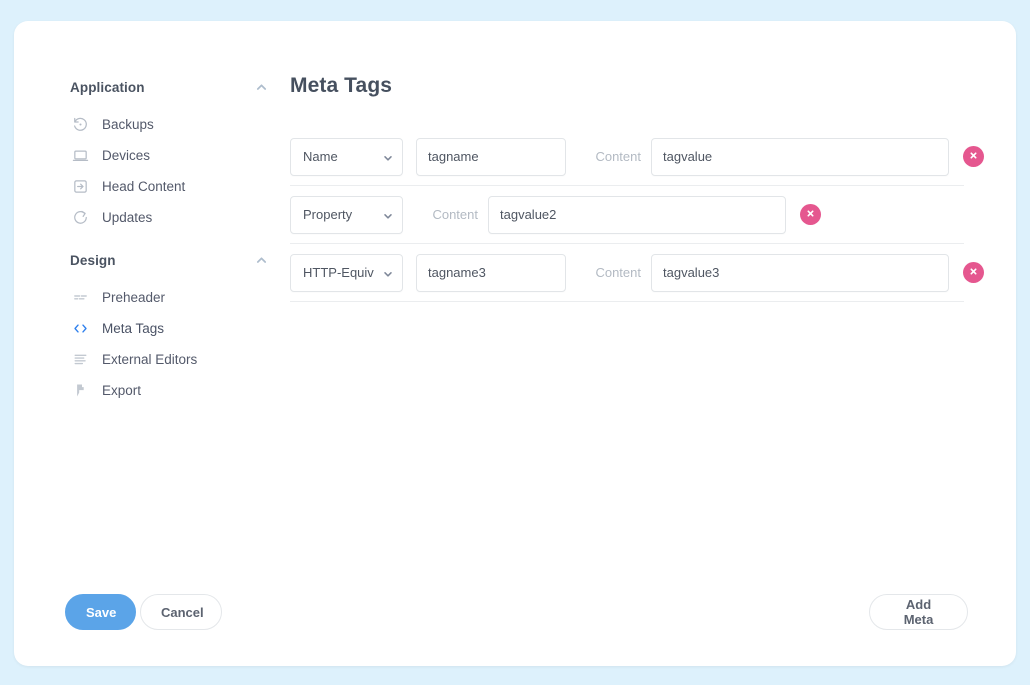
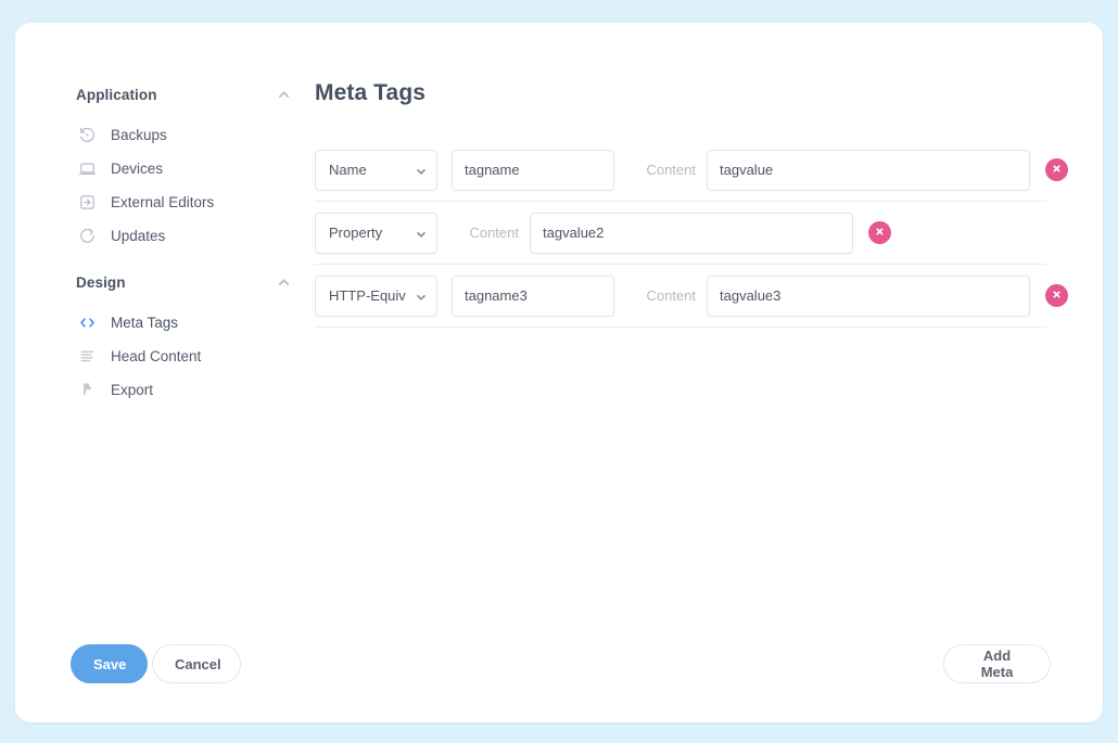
  Application
  Backups
  Devices
- Head Content
+ External Editors
  Updates
  Design
- Preheader
  Meta Tags
- External Editors
+ Head Content
  Export
  Meta Tags
  Name
  tagname
  Content
  tagvalue
  Property
  Content
  tagvalue2
  HTTP-Equiv
  tagname3
  Content
  tagvalue3
  Save
  Cancel
  Add Meta
